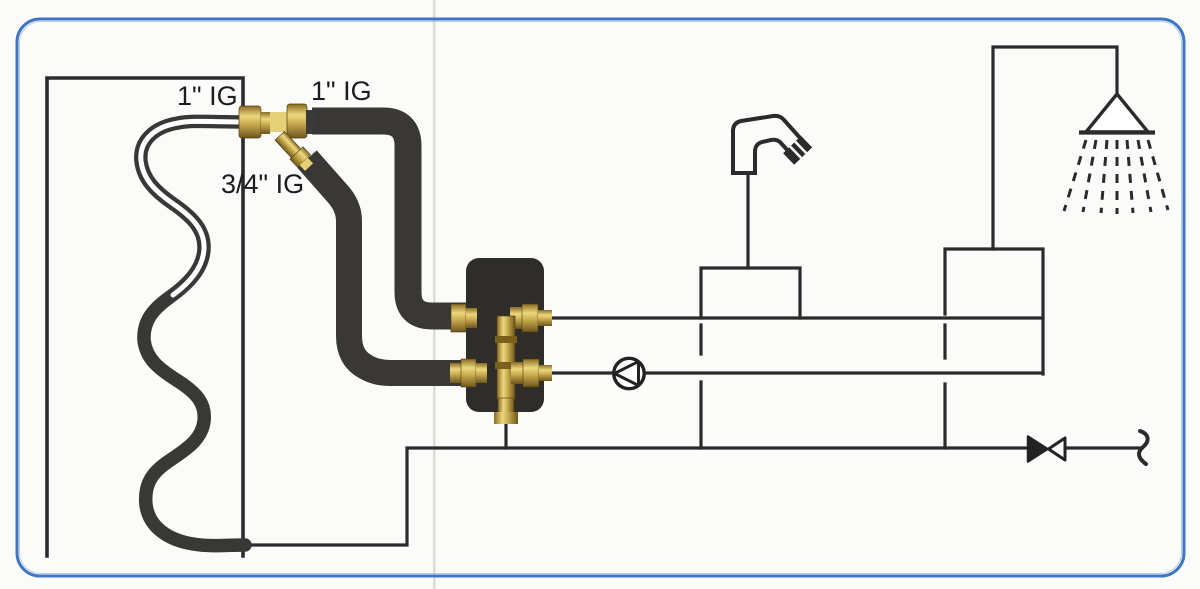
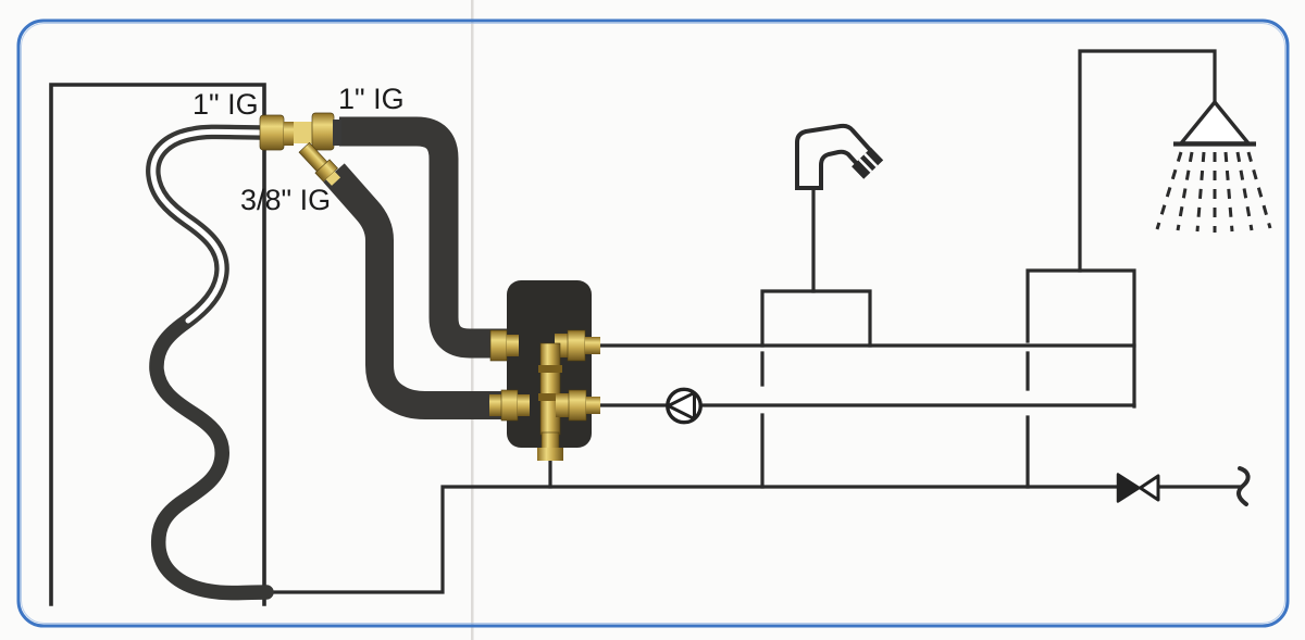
  1" IG
  1" IG
- 3/4" IG
+ 3/8" IG
